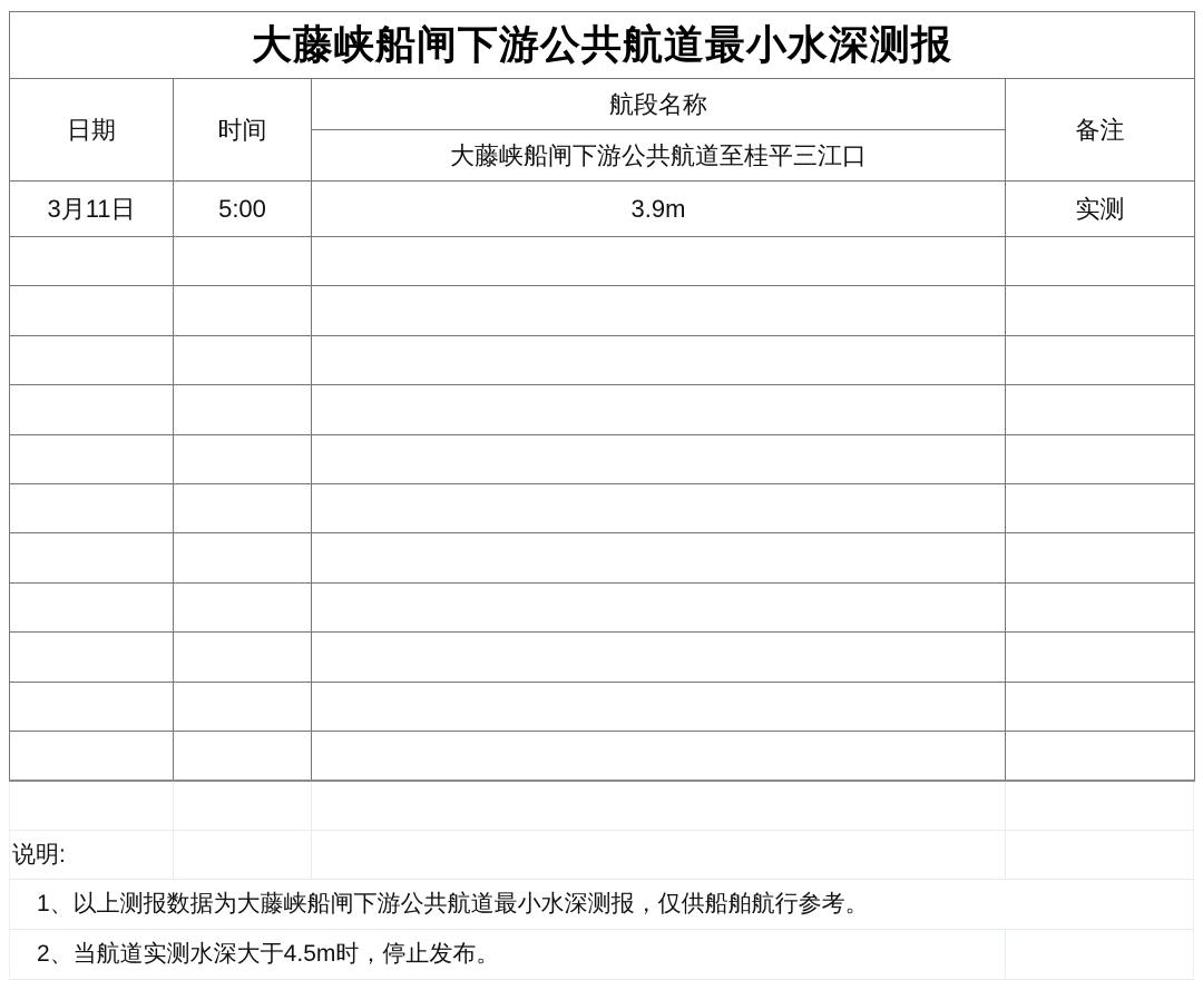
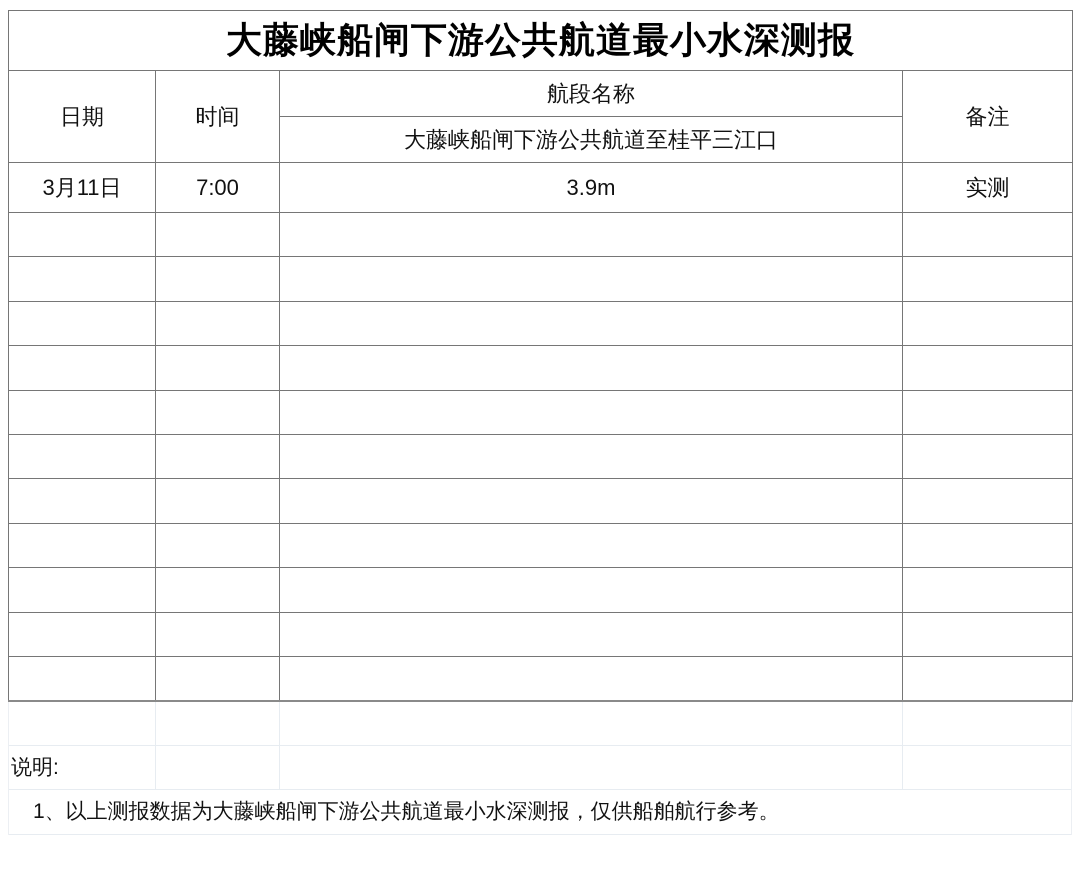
  大藤峡船闸下游公共航道最小水深测报
  日期	时间	航段名称	备注
  大藤峡船闸下游公共航道至桂平三江口
- 3月11日	5:00	3.9m	实测
+ 3月11日	7:00	3.9m	实测
  说明:
  1、以上测报数据为大藤峡船闸下游公共航道最小水深测报，仅供船舶航行参考。
- 2、当航道实测水深大于4.5m时，停止发布。
